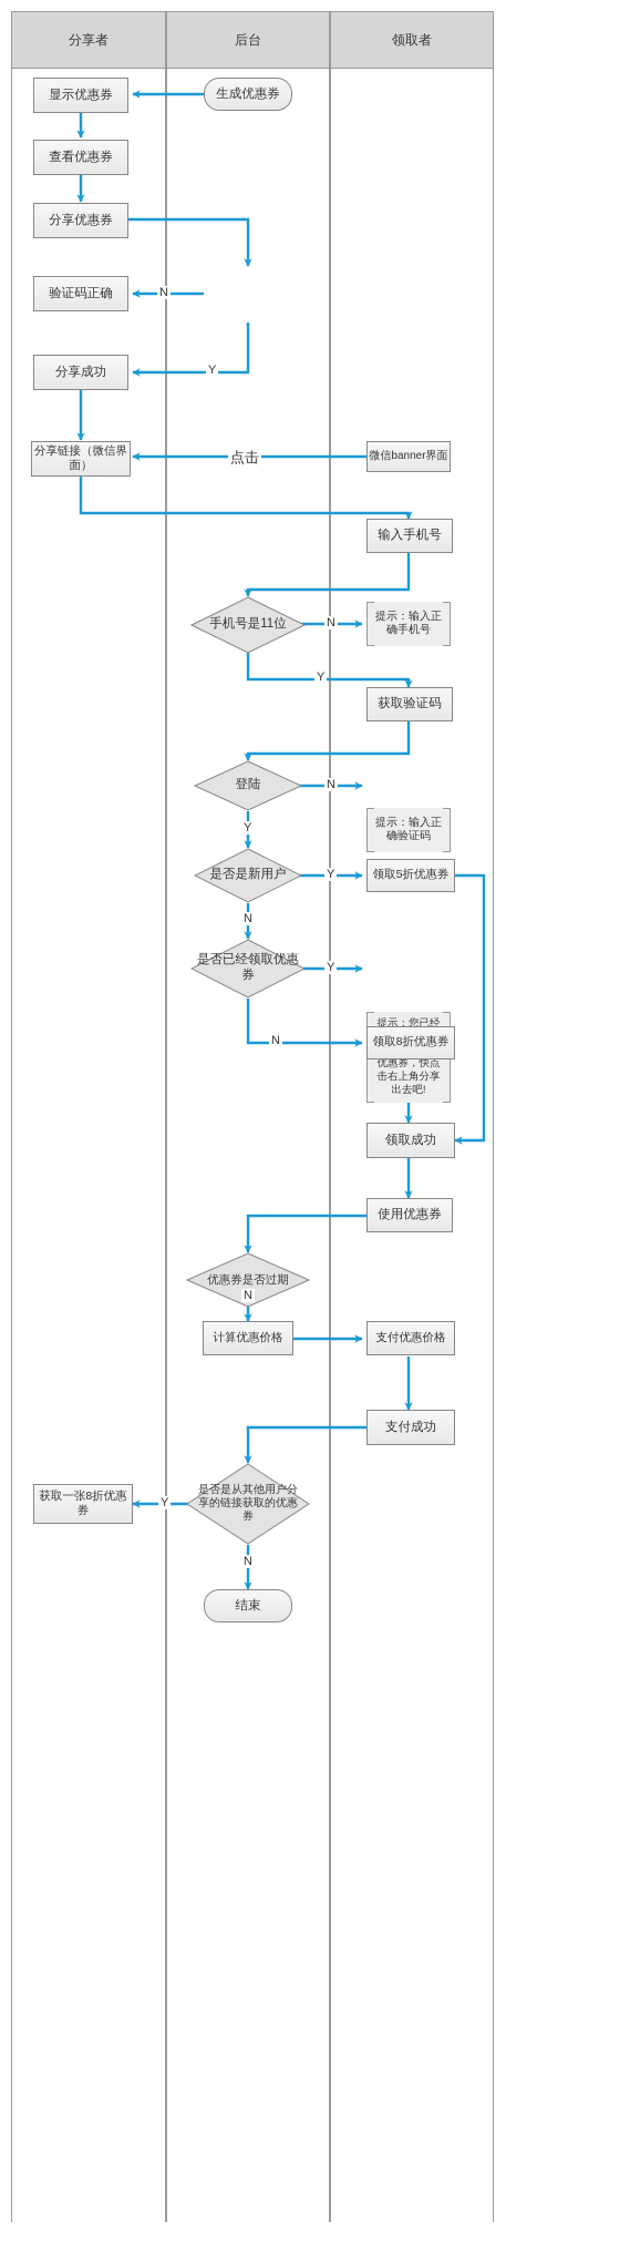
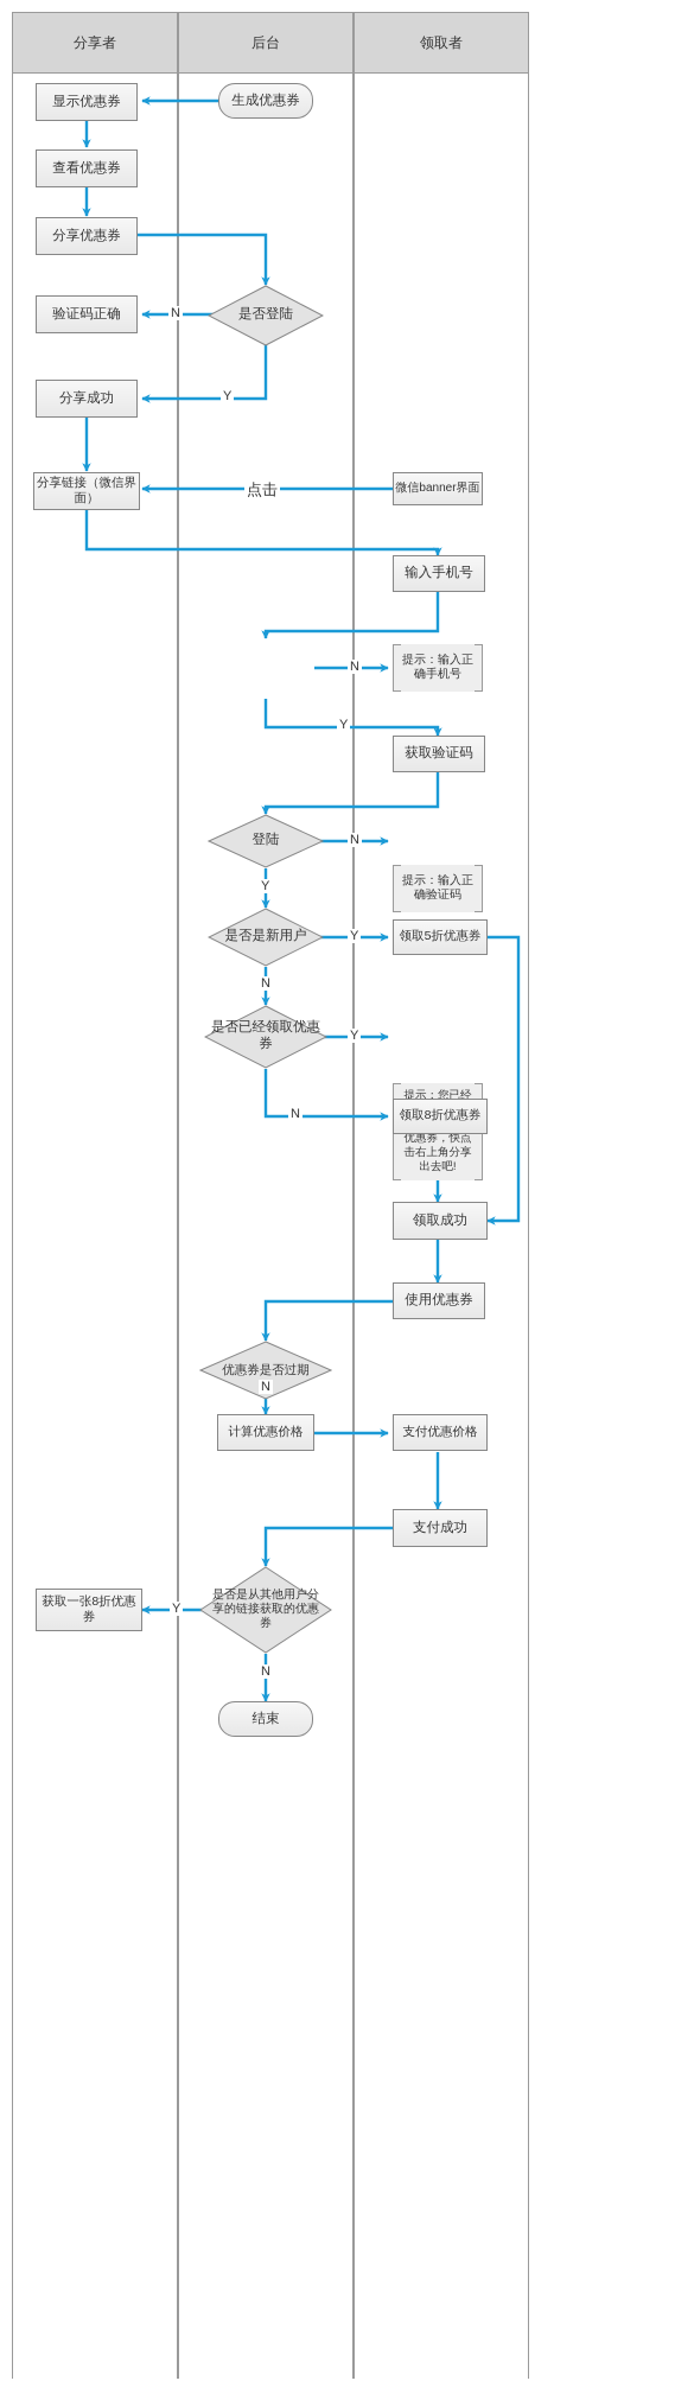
  分享者
  后台
  领取者
  生成优惠券
  显示优惠券
  查看优惠券
  分享优惠券
+ 是否登陆
  验证码正确
  分享成功
  分享链接（微信界面）
  微信banner界面
  输入手机号
- 手机号是11位
  提示：输入正确手机号
  获取验证码
  登陆
  提示：输入正确验证码
  是否是新用户
  领取5折优惠券
  是否已经领取优惠券
  领取8折优惠券
  领取成功
  使用优惠券
  优惠券是否过期
  计算优惠价格
  支付优惠价格
  支付成功
  是否是从其他用户分享的链接获取的优惠券
  获取一张8折优惠券
  结束
  N
  Y
  点击
  N
  Y
  N
  Y
  Y
  N
  Y
  N
  N
  Y
  N
